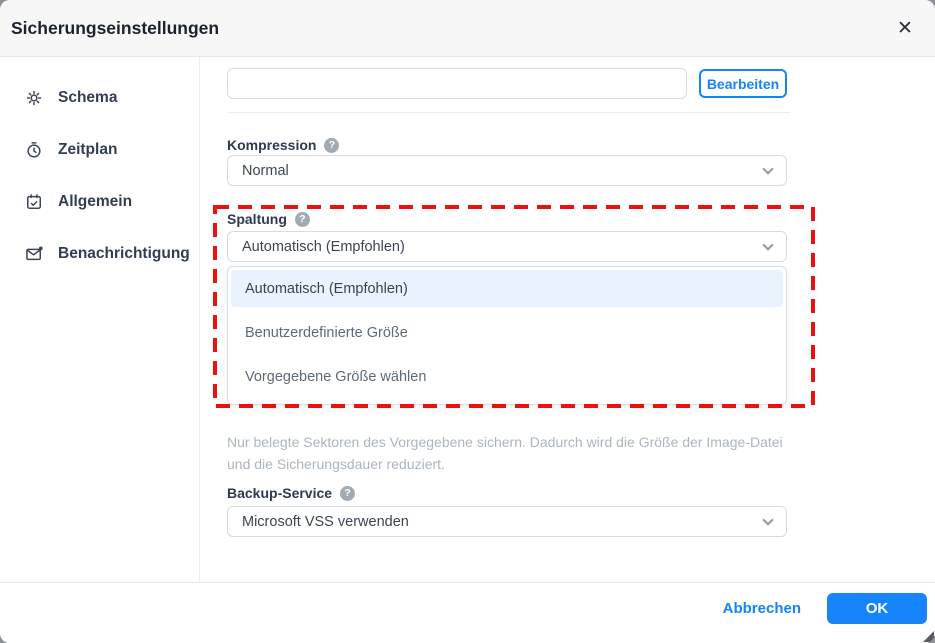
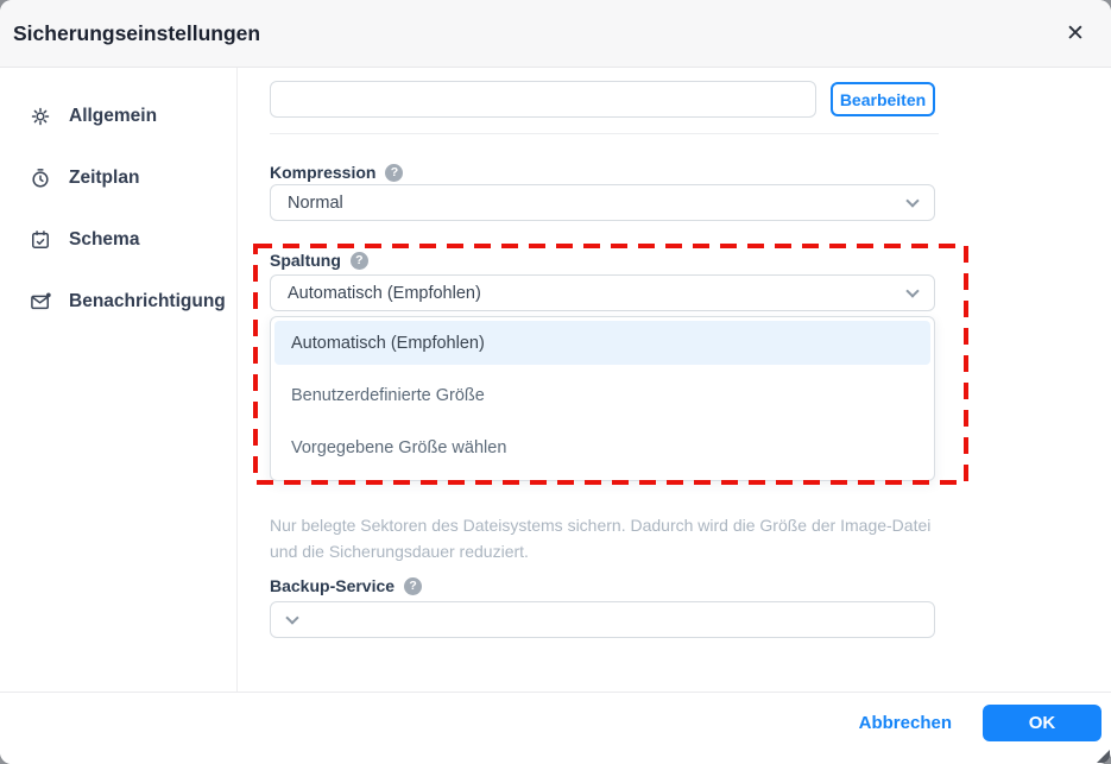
  Sicherungseinstellungen
  ✕
- Schema
+ Allgemein
  Zeitplan
- Allgemein
+ Schema
  Benachrichtigung
  Bearbeiten
  Kompression
  ?
  Normal
  Spaltung
  ?
  Automatisch (Empfohlen)
  Automatisch (Empfohlen)
  Benutzerdefinierte Größe
  Vorgegebene Größe wählen
- Nur belegte Sektoren des Vorgegebene sichern. Dadurch wird die Größe der Image-Datei und die Sicherungsdauer reduziert.
+ Nur belegte Sektoren des Dateisystems sichern. Dadurch wird die Größe der Image-Datei und die Sicherungsdauer reduziert.
  Backup-Service
  ?
- Microsoft VSS verwenden
  Abbrechen
  OK
